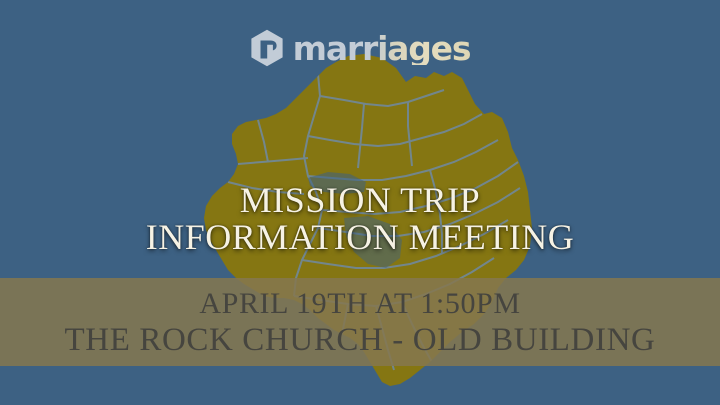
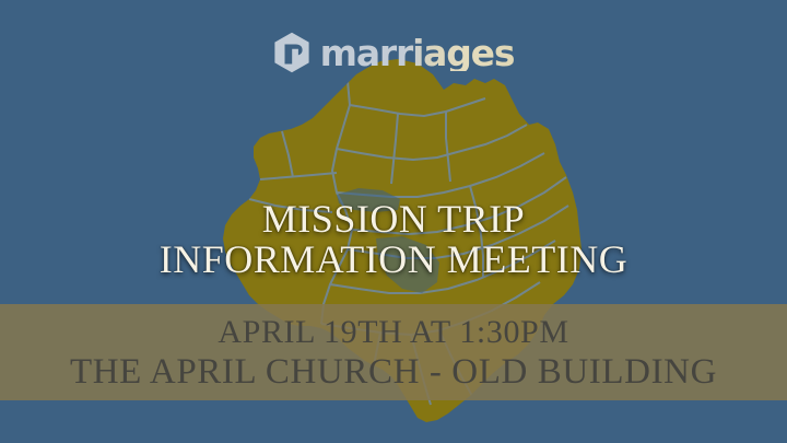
  marriages
  MISSION TRIP
  INFORMATION MEETING
- APRIL 19TH AT 1:50PM
+ APRIL 19TH AT 1:30PM
- THE ROCK CHURCH - OLD BUILDING
+ THE APRIL CHURCH - OLD BUILDING
